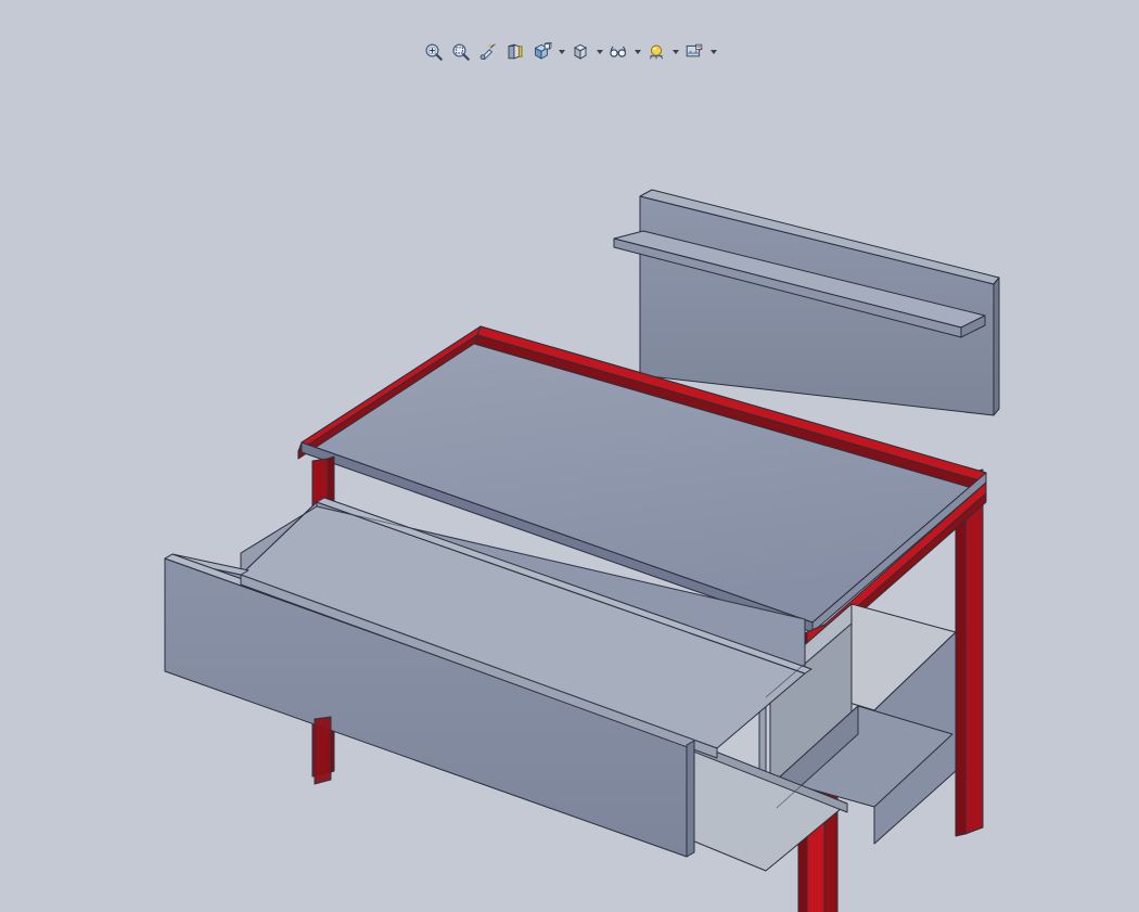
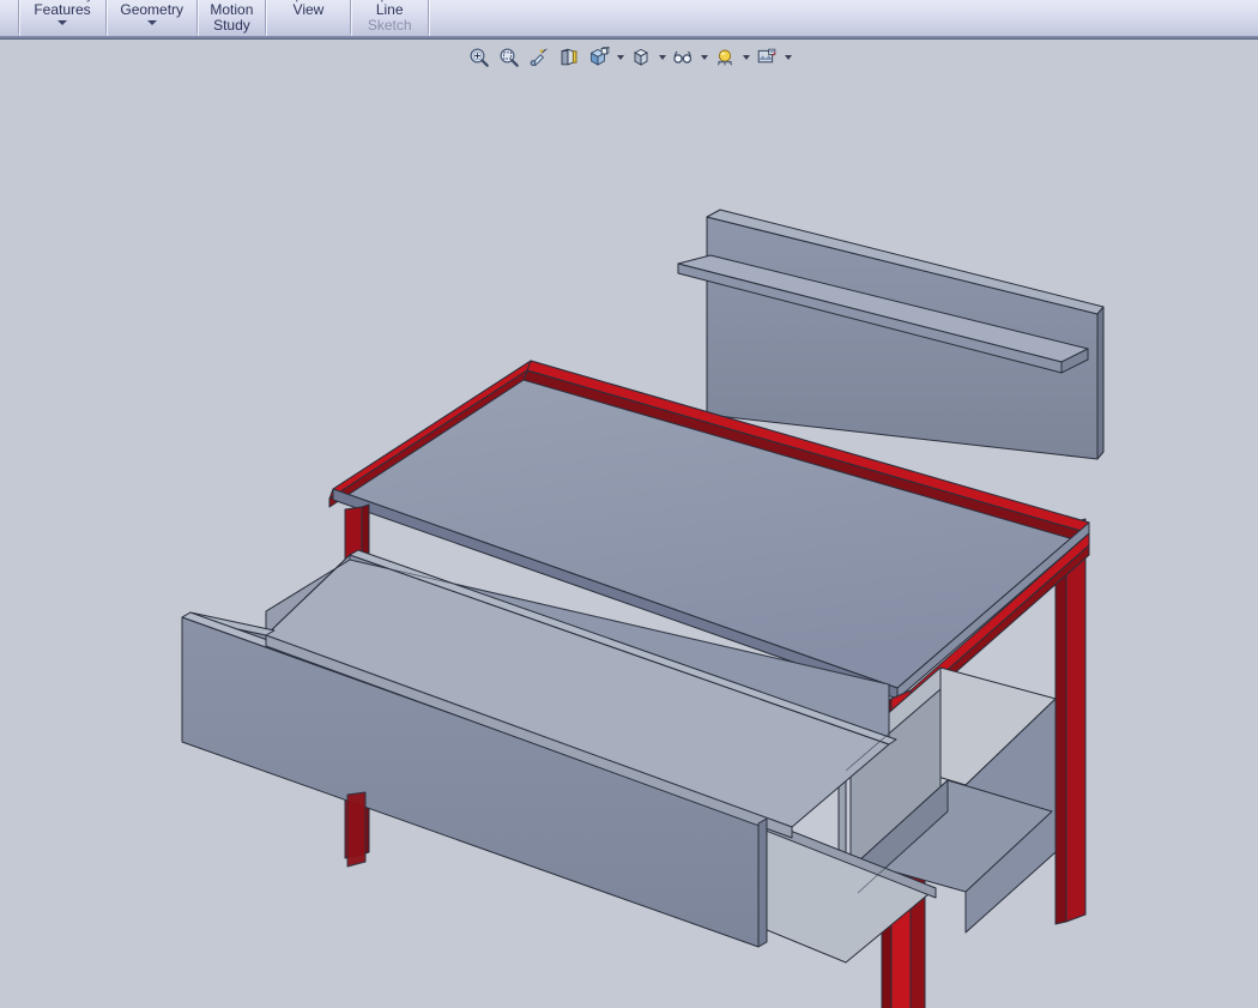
+ Features
+ Geometry
+ Motion
+ Study
+ View
+ Line
+ Sketch
